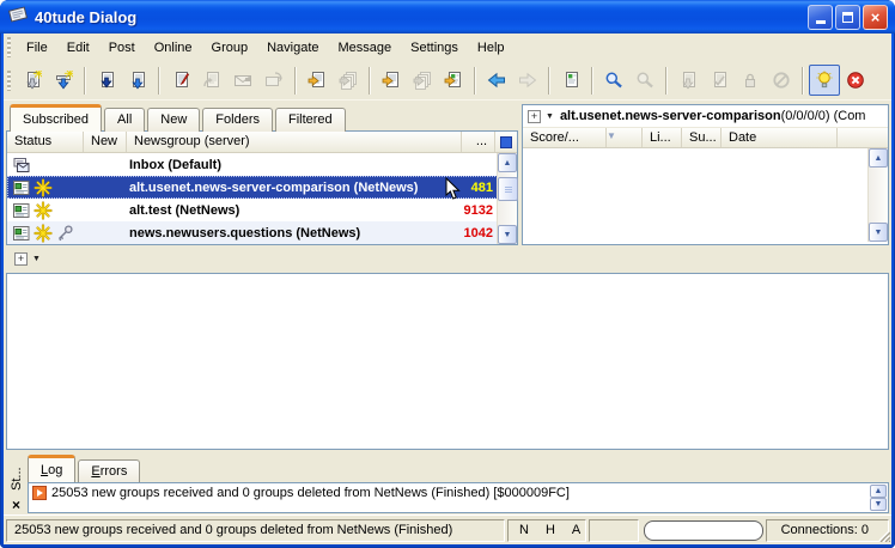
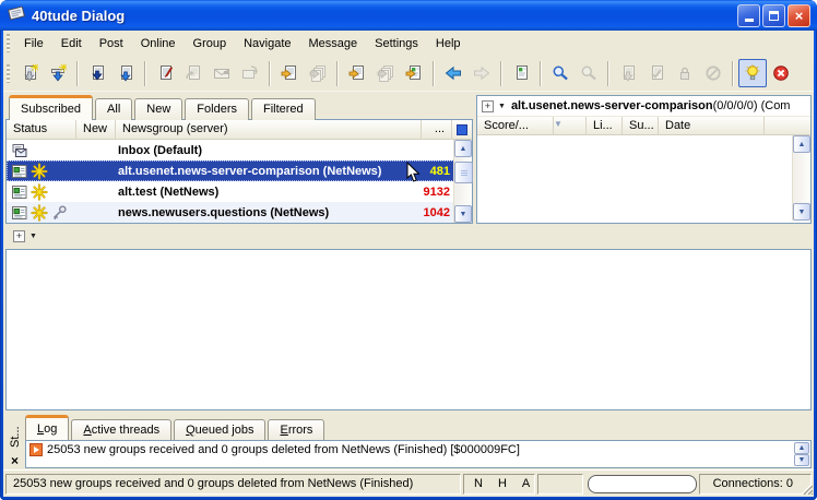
  40tude Dialog
  ×
  File Edit Post Online Group Navigate Message Settings Help
  Subscribed
  All
  New
  Folders
  Filtered
  Status
  New
  Newsgroup (server)
  ...
  Inbox (Default)
  alt.usenet.news-server-comparison (NetNews)
  481
  alt.test (NetNews)
  9132
  news.newusers.questions (NetNews)
  1042
  +
  alt.usenet.news-server-comparison
  (0/0/0/0) (Com
  Score/...
  ▼
  Li...
  Su...
  Date
  +
  ×
  Log
+ Active threads
+ Queued jobs
  Errors
  25053 new groups received and 0 groups deleted from NetNews (Finished) [$000009FC]
  25053 new groups received and 0 groups deleted from NetNews (Finished)
  N
  H
  A
  Connections: 0
